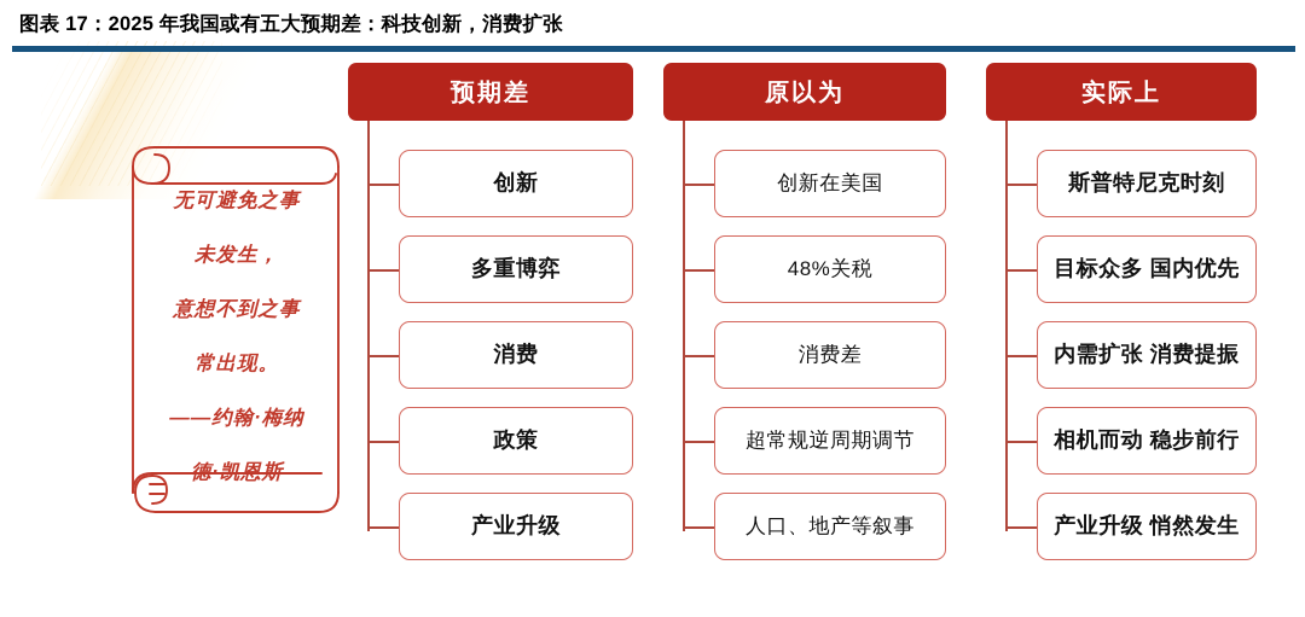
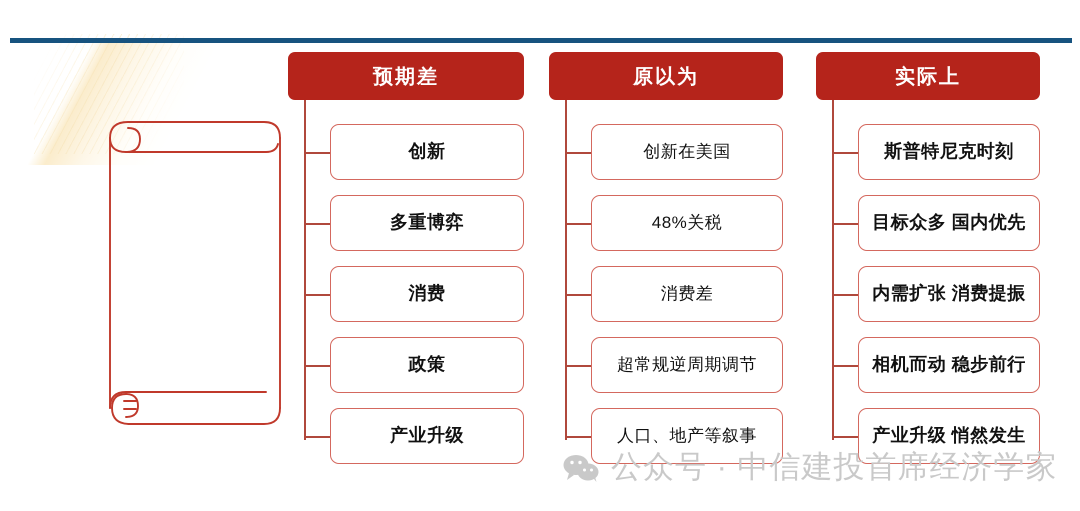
- 图表 17：2025 年我国或有五大预期差：科技创新，消费扩张
- 无可避免之事
- 未发生，
- 意想不到之事
- 常出现。
- ——约翰·梅纳
- 德·凯恩斯
  预期差
  创新
  多重博弈
  消费
  政策
  产业升级
  原以为
  创新在美国
  48%关税
  消费差
  超常规逆周期调节
  人口、地产等叙事
  实际上
  斯普特尼克时刻
  目标众多 国内优先
  内需扩张 消费提振
  相机而动 稳步前行
  产业升级 悄然发生
+ 公众号 · 中信建投首席经济学家
